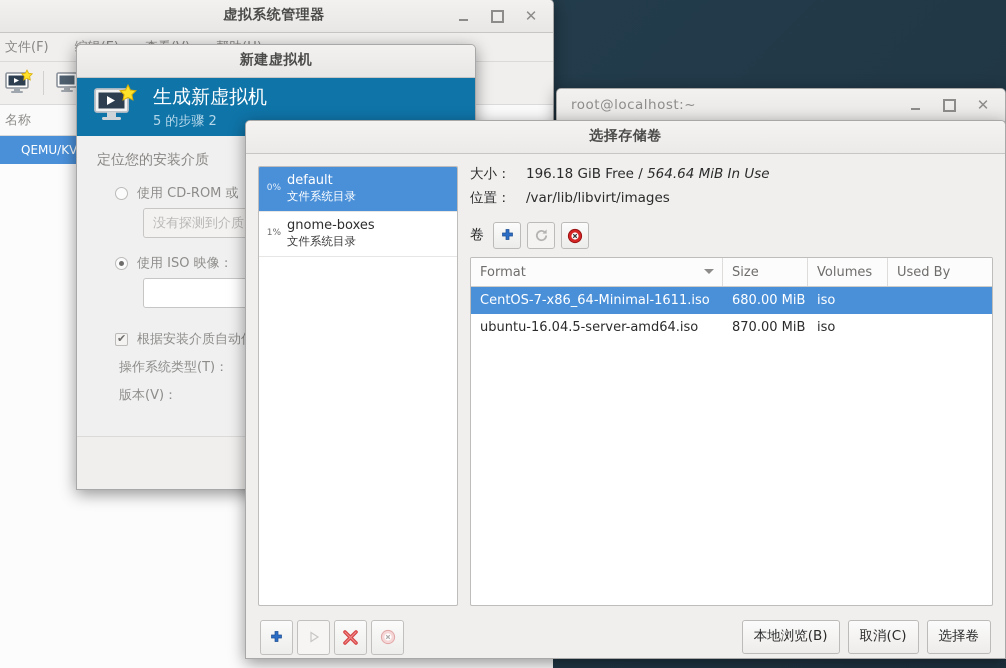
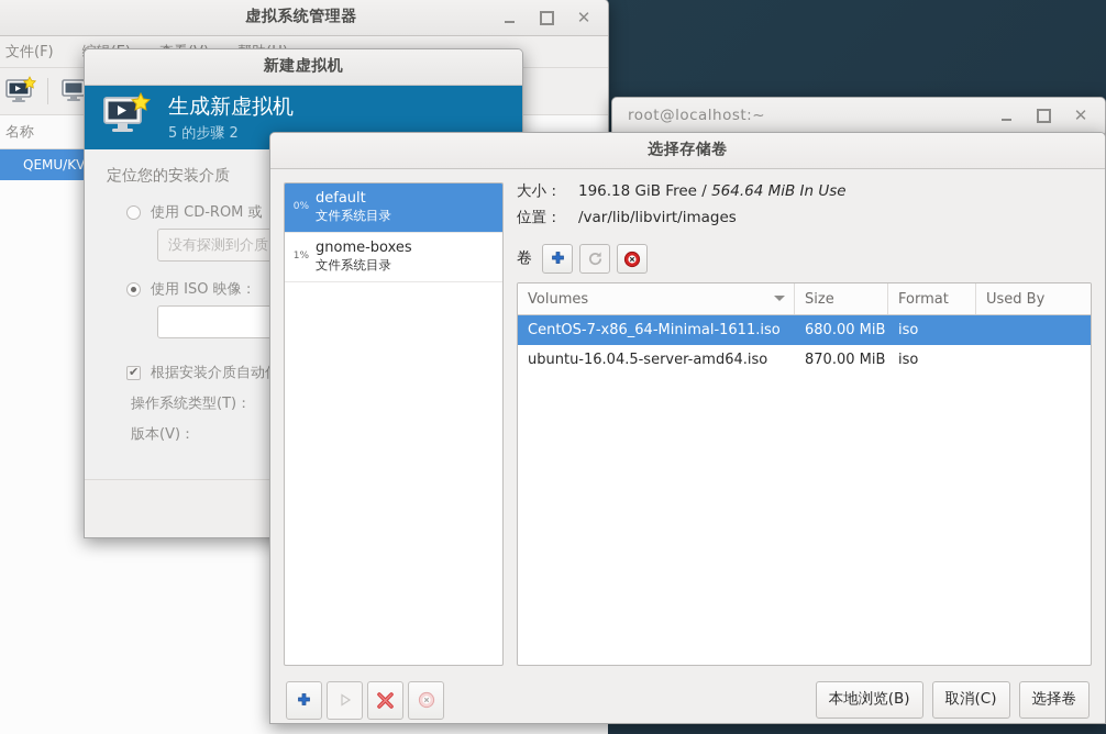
  虚拟系统管理器
  ✕
  文件(F)
  名称
  QEMU/KV
  新建虚拟机
  生成新虚拟机
  5 的步骤 2
  定位您的安装介质
  使用 CD-ROM 或
  没有探测到介质
  使用 ISO 映像：
  根据安装介质自动
  操作系统类型(T)：
  版本(V)：
  root@localhost:~
  ✕
  选择存储卷
  0%
  default
  文件系统目录
  1%
  gnome-boxes
  文件系统目录
  大小：
  196.18 GiB Free / 564.64 MiB In Use
  位置：
  /var/lib/libvirt/images
  卷
- Format
+ Volumes
  Size
- Volumes
+ Format
  Used By
  CentOS-7-x86_64-Minimal-1611.iso
  680.00 MiB
  iso
  ubuntu-16.04.5-server-amd64.iso
  870.00 MiB
  iso
  本地浏览(B)
  取消(C)
  选择卷
